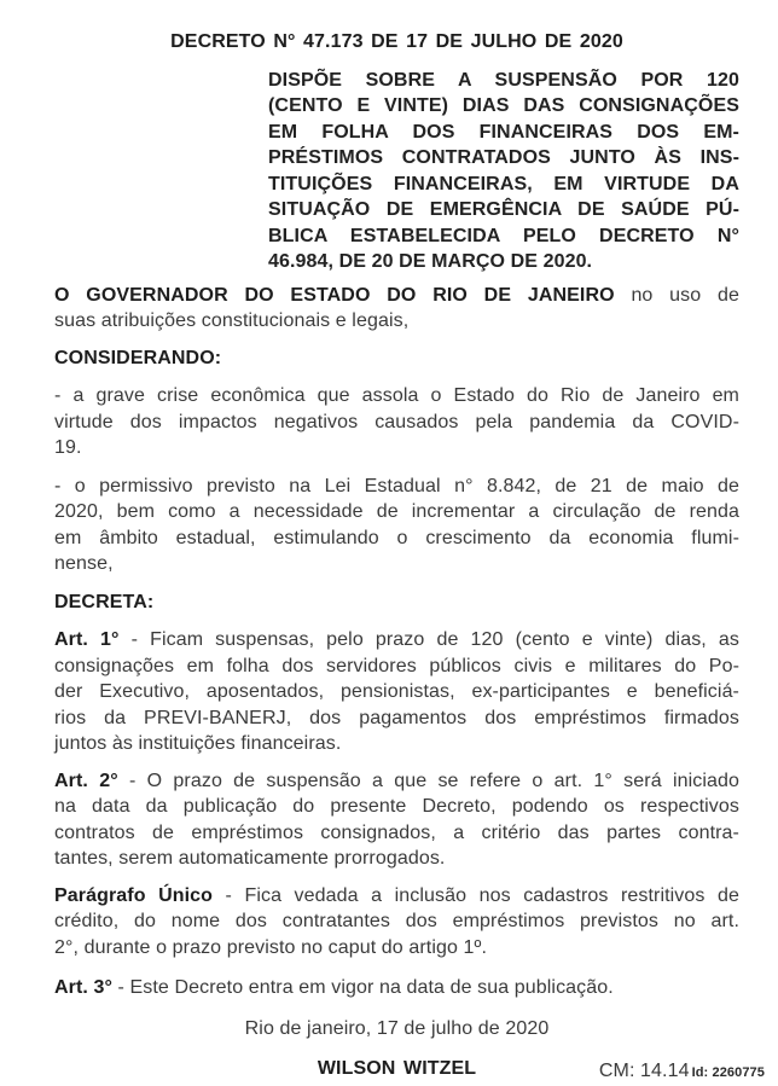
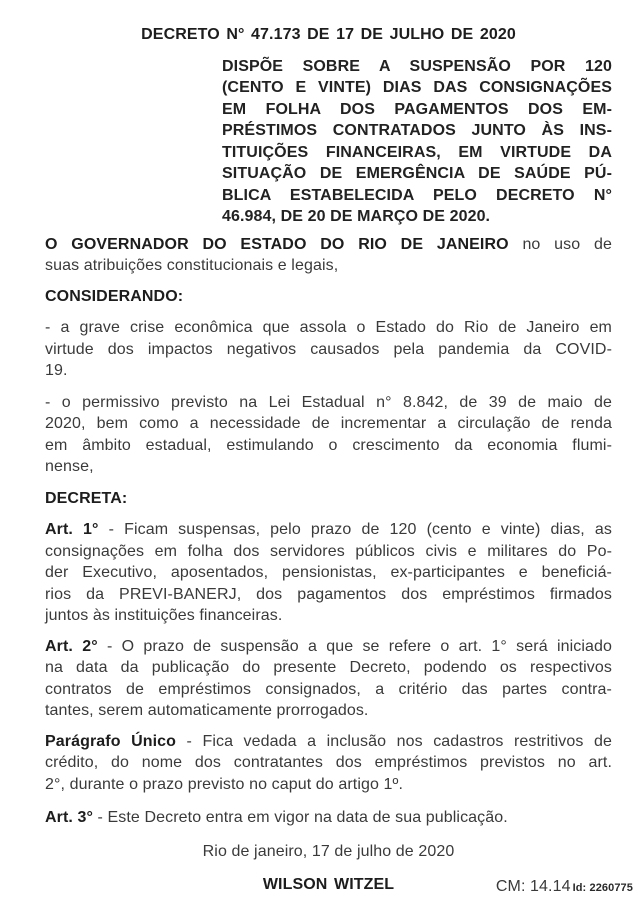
  DECRETO N° 47.173 DE 17 DE JULHO DE 2020
  DISPÕE SOBRE A SUSPENSÃO POR 120
  (CENTO E VINTE) DIAS DAS CONSIGNAÇÕES
- EM FOLHA DOS FINANCEIRAS DOS EM-
+ EM FOLHA DOS PAGAMENTOS DOS EM-
  PRÉSTIMOS CONTRATADOS JUNTO ÀS INS-
  TITUIÇÕES FINANCEIRAS, EM VIRTUDE DA
  SITUAÇÃO DE EMERGÊNCIA DE SAÚDE PÚ-
  BLICA ESTABELECIDA PELO DECRETO N°
  46.984, DE 20 DE MARÇO DE 2020.
  O GOVERNADOR DO ESTADO DO RIO DE JANEIRO no uso de
  suas atribuições constitucionais e legais,
  CONSIDERANDO:
  - a grave crise econômica que assola o Estado do Rio de Janeiro em
  virtude dos impactos negativos causados pela pandemia da COVID-
  19.
- - o permissivo previsto na Lei Estadual n° 8.842, de 21 de maio de
+ - o permissivo previsto na Lei Estadual n° 8.842, de 39 de maio de
  2020, bem como a necessidade de incrementar a circulação de renda
  em âmbito estadual, estimulando o crescimento da economia flumi-
  nense,
  DECRETA:
  Art. 1° - Ficam suspensas, pelo prazo de 120 (cento e vinte) dias, as
  consignações em folha dos servidores públicos civis e militares do Po-
  der Executivo, aposentados, pensionistas, ex-participantes e beneficiá-
  rios da PREVI-BANERJ, dos pagamentos dos empréstimos firmados
  juntos às instituições financeiras.
  Art. 2° - O prazo de suspensão a que se refere o art. 1° será iniciado
  na data da publicação do presente Decreto, podendo os respectivos
  contratos de empréstimos consignados, a critério das partes contra-
  tantes, serem automaticamente prorrogados.
  Parágrafo Único - Fica vedada a inclusão nos cadastros restritivos de
  crédito, do nome dos contratantes dos empréstimos previstos no art.
  2°, durante o prazo previsto no caput do artigo 1º.
  Art. 3° - Este Decreto entra em vigor na data de sua publicação.
  Rio de janeiro, 17 de julho de 2020
  WILSON WITZEL
  CM: 14.14 Id: 2260775
